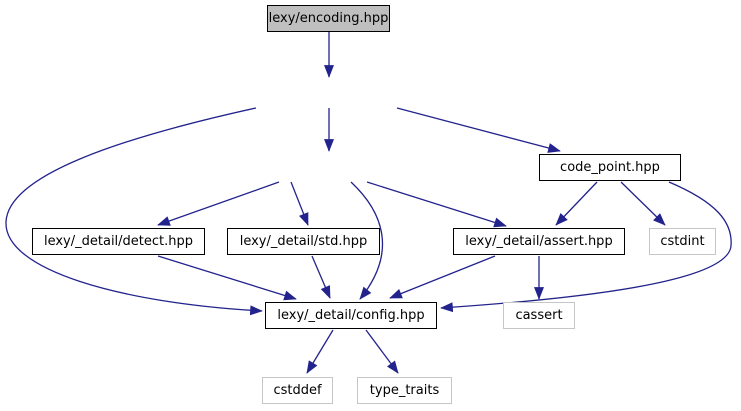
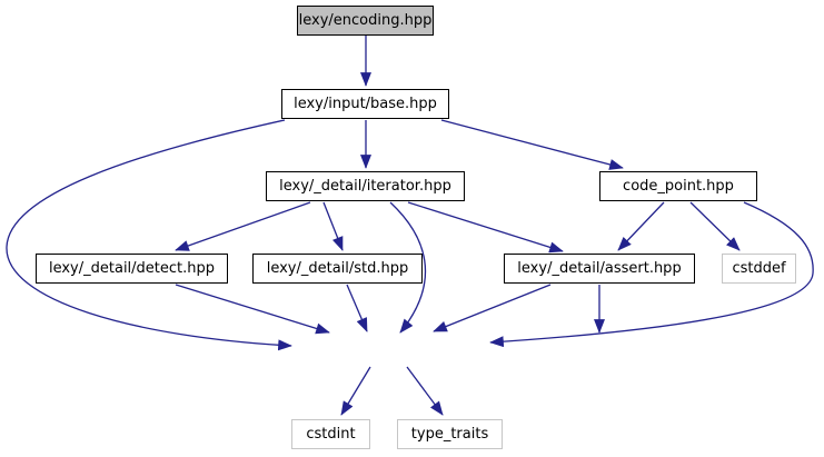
  lexy/encoding.hpp
+ lexy/input/base.hpp
+ lexy/_detail/iterator.hpp
  code_point.hpp
  lexy/_detail/detect.hpp
  lexy/_detail/std.hpp
  lexy/_detail/assert.hpp
- cstdint
+ cstddef
- lexy/_detail/config.hpp
- cassert
- cstddef
+ cstdint
  type_traits
